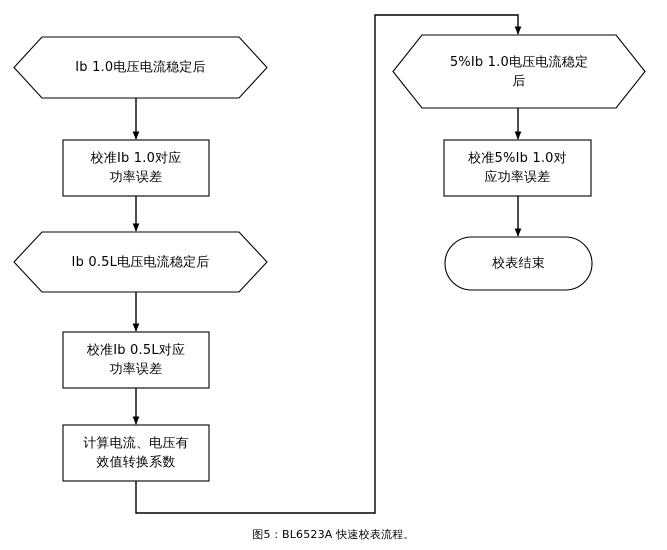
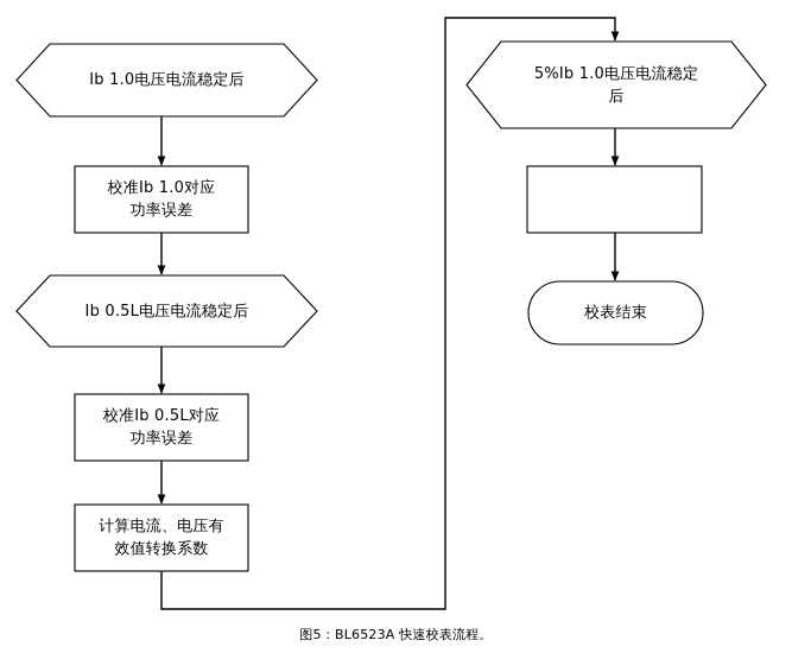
  Ib 1.0电压电流稳定后
  校准Ib 1.0对应
  功率误差
  Ib 0.5L电压电流稳定后
  校准Ib 0.5L对应
  功率误差
  计算电流、电压有
  效值转换系数
  5%Ib 1.0电压电流稳定
  后
- 校准5%Ib 1.0对
- 应功率误差
  校表结束
  图5：BL6523A 快速校表流程。
